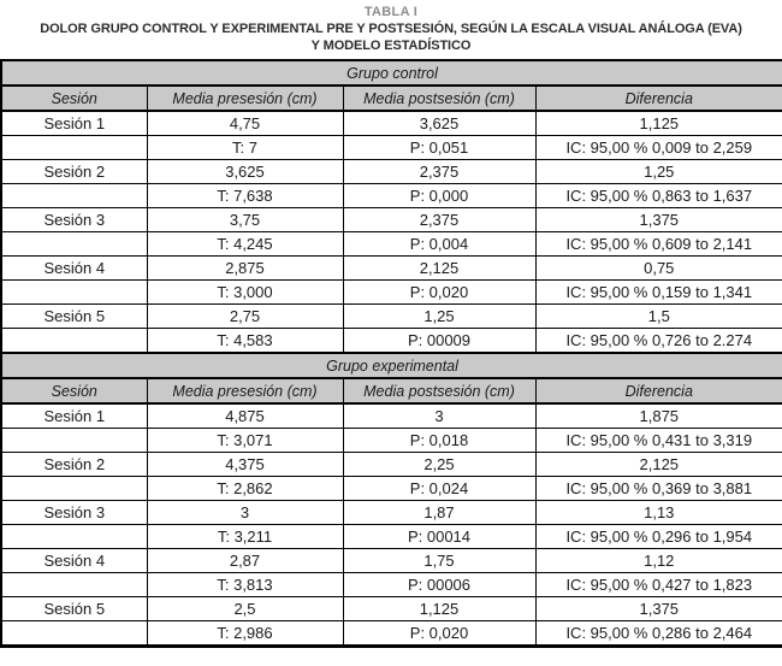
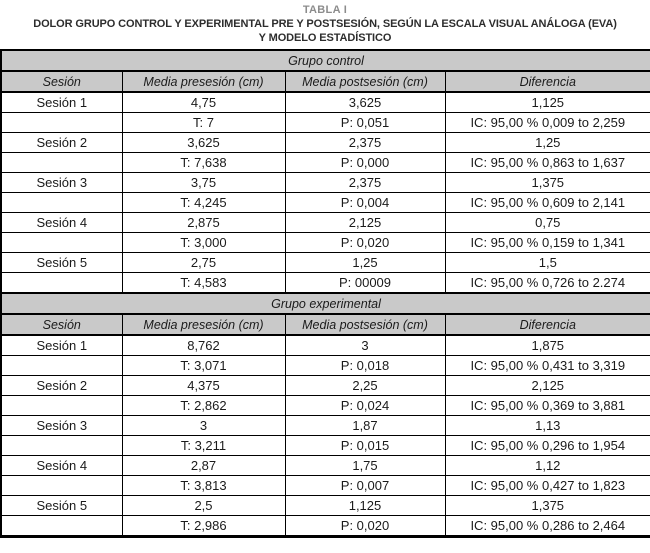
  TABLA I
  DOLOR GRUPO CONTROL Y EXPERIMENTAL PRE Y POSTSESIÓN, SEGÚN LA ESCALA VISUAL ANÁLOGA (EVA)
  Y MODELO ESTADÍSTICO
  Grupo control
  Sesión	Media presesión (cm)	Media postsesión (cm)	Diferencia
  Sesión 1	4,75	3,625	1,125
  	T: 7	P: 0,051	IC: 95,00 % 0,009 to 2,259
  Sesión 2	3,625	2,375	1,25
  	T: 7,638	P: 0,000	IC: 95,00 % 0,863 to 1,637
  Sesión 3	3,75	2,375	1,375
  	T: 4,245	P: 0,004	IC: 95,00 % 0,609 to 2,141
  Sesión 4	2,875	2,125	0,75
  	T: 3,000	P: 0,020	IC: 95,00 % 0,159 to 1,341
  Sesión 5	2,75	1,25	1,5
  	T: 4,583	P: 00009	IC: 95,00 % 0,726 to 2.274
  Grupo experimental
  Sesión	Media presesión (cm)	Media postsesión (cm)	Diferencia
- Sesión 1	4,875	3	1,875
+ Sesión 1	8,762	3	1,875
  	T: 3,071	P: 0,018	IC: 95,00 % 0,431 to 3,319
  Sesión 2	4,375	2,25	2,125
  	T: 2,862	P: 0,024	IC: 95,00 % 0,369 to 3,881
  Sesión 3	3	1,87	1,13
- 	T: 3,211	P: 00014	IC: 95,00 % 0,296 to 1,954
+ 	T: 3,211	P: 0,015	IC: 95,00 % 0,296 to 1,954
  Sesión 4	2,87	1,75	1,12
- 	T: 3,813	P: 00006	IC: 95,00 % 0,427 to 1,823
+ 	T: 3,813	P: 0,007	IC: 95,00 % 0,427 to 1,823
  Sesión 5	2,5	1,125	1,375
  	T: 2,986	P: 0,020	IC: 95,00 % 0,286 to 2,464
